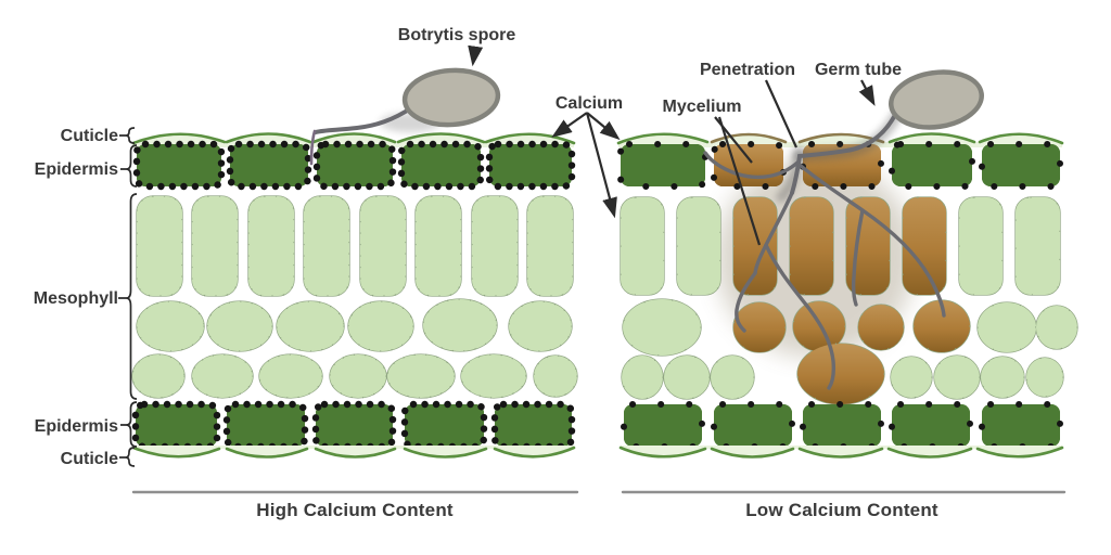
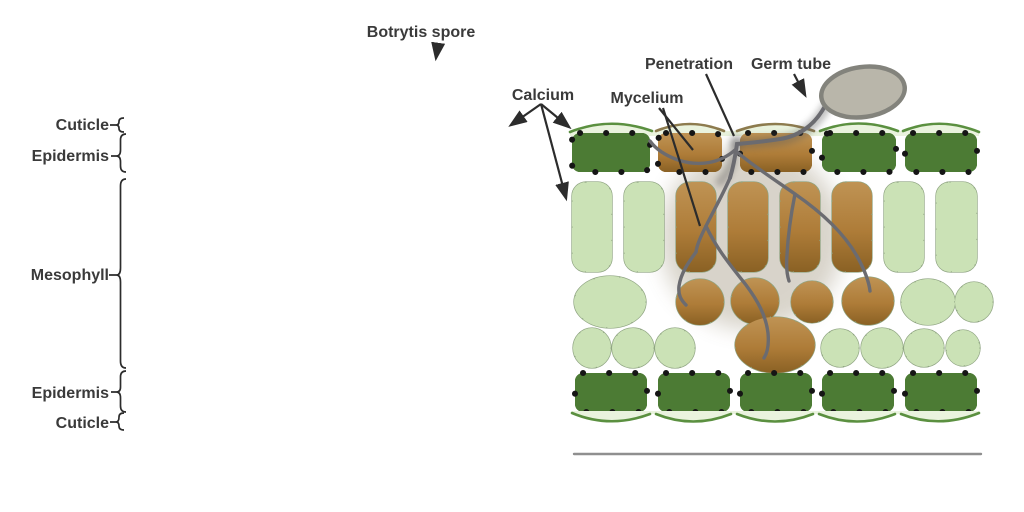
- High Calcium Content
- Low Calcium Content
  Cuticle
  Epidermis
  Mesophyll
  Epidermis
  Cuticle
  Botrytis spore
  Calcium
  Mycelium
  Penetration
  Germ tube
